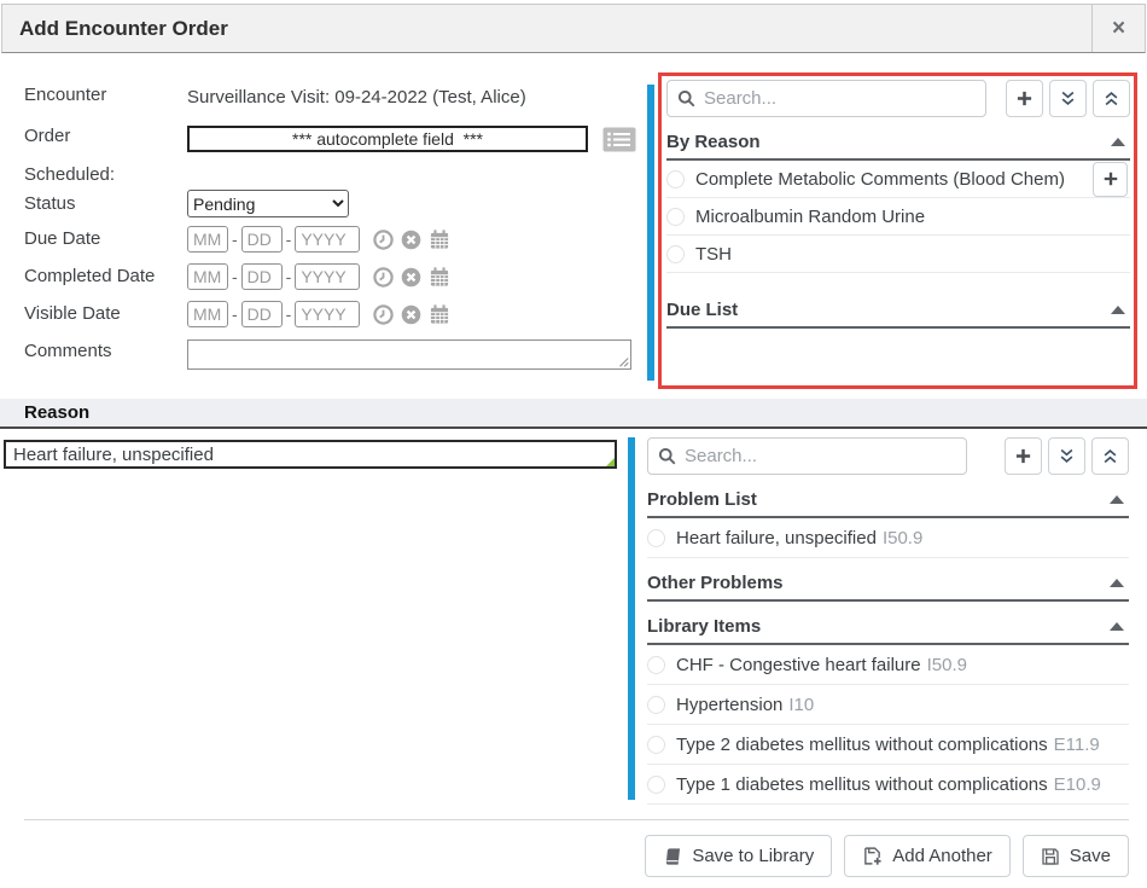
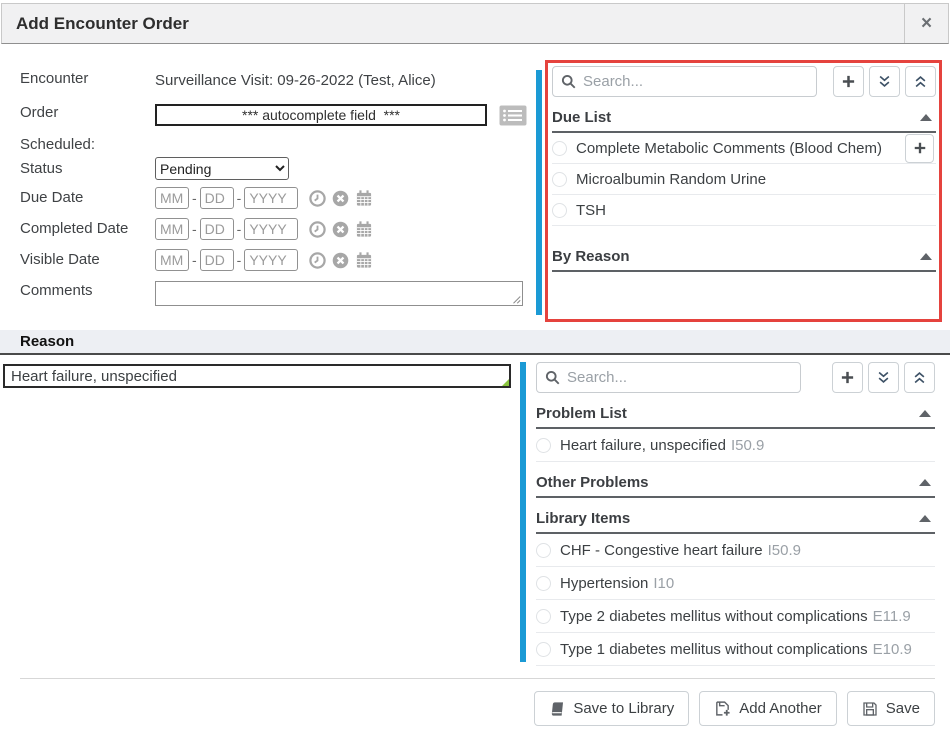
  Add Encounter Order
  ×
  Encounter
- Surveillance Visit: 09-24-2022 (Test, Alice)
+ Surveillance Visit: 09-26-2022 (Test, Alice)
  Order
  *** autocomplete field ***
  Scheduled:
  Status
  Pending
  Due Date
  MM
  -
  DD
  -
  YYYY
  Completed Date
  MM
  -
  DD
  -
  YYYY
  Visible Date
  MM
  -
  DD
  -
  YYYY
  Comments
  Search...
- By Reason
+ Due List
  Complete Metabolic Comments (Blood Chem)
  Microalbumin Random Urine
  TSH
- Due List
+ By Reason
  Reason
  Heart failure, unspecified
  Search...
  Problem List
  Heart failure, unspecified
  I50.9
  Other Problems
  Library Items
  CHF - Congestive heart failure
  I50.9
  Hypertension
  I10
  Type 2 diabetes mellitus without complications
  E11.9
  Type 1 diabetes mellitus without complications
  E10.9
  Save to Library
  Add Another
  Save
